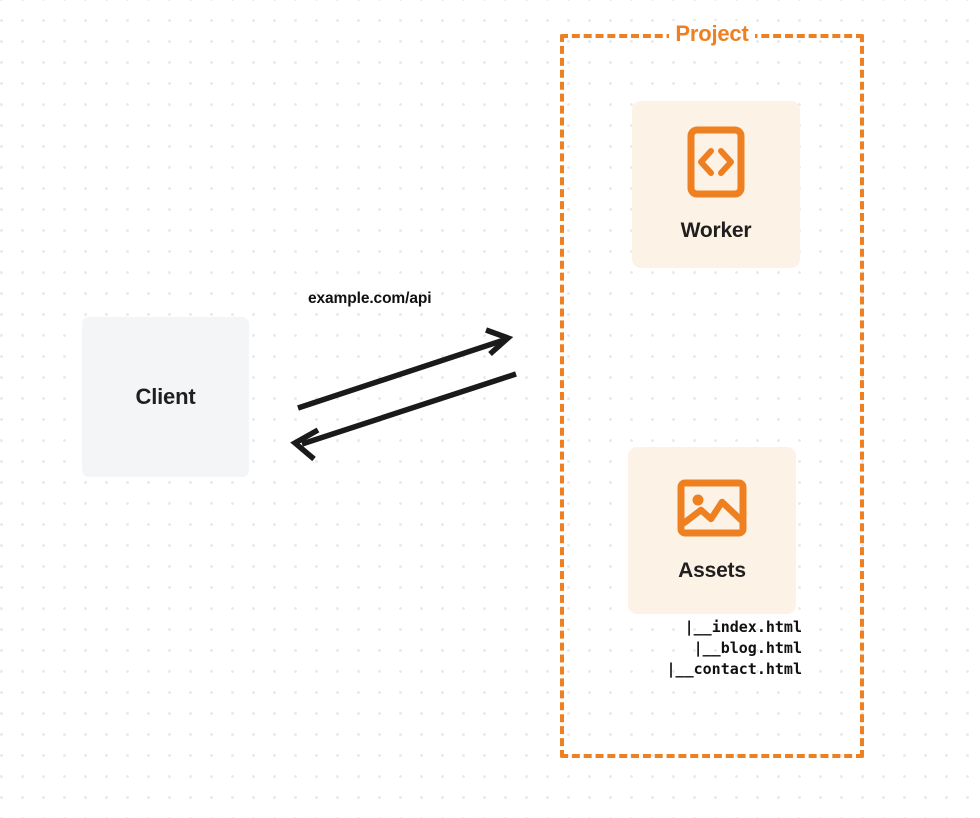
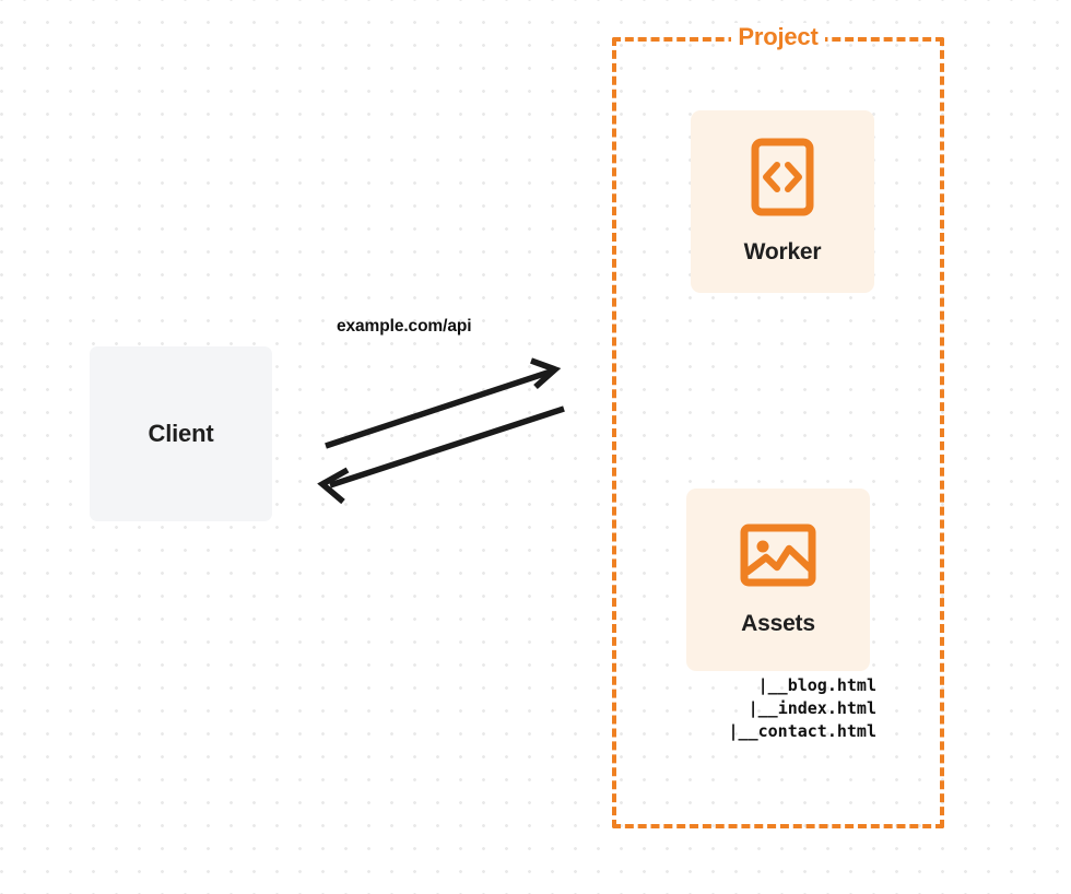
  Project
  Client
  example.com/api
  Worker
  Assets
  |__
- index.html
+ blog.html
  |__
- blog.html
+ index.html
  |__
  contact.html
